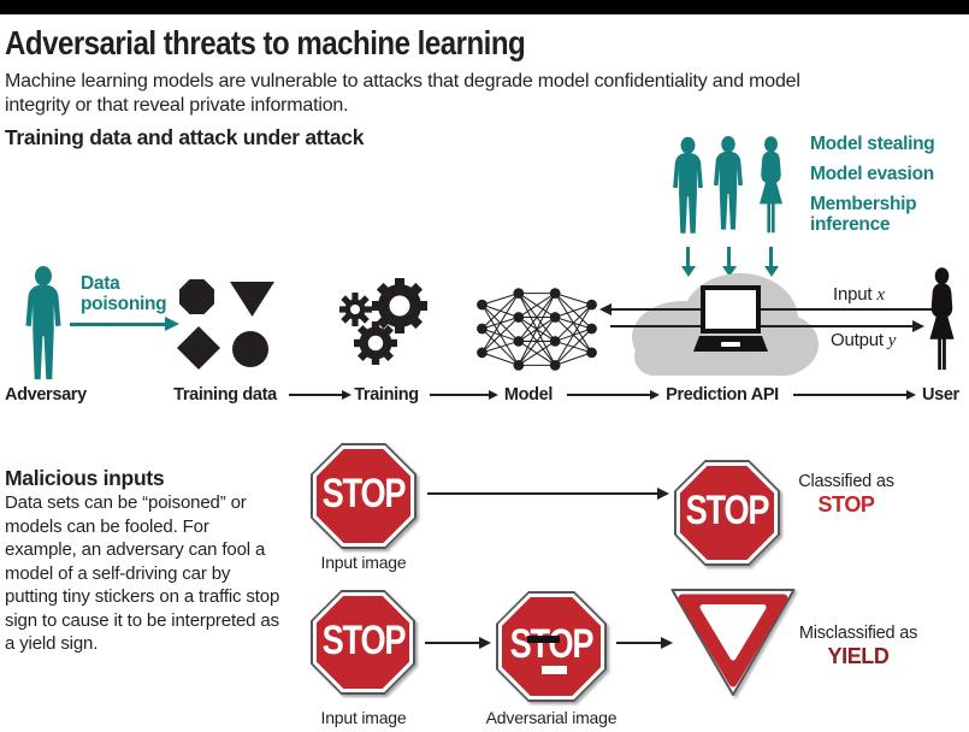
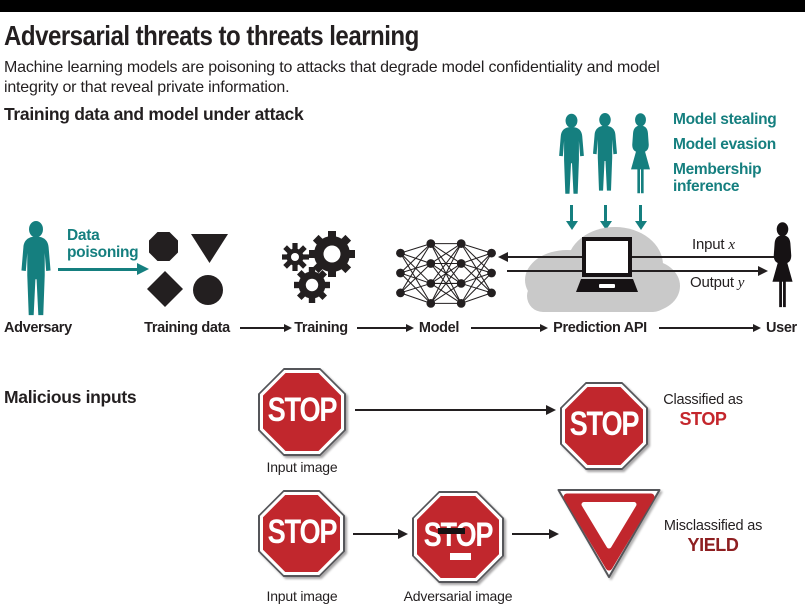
- Adversarial threats to machine learning
+ Adversarial threats to threats learning
- Machine learning models are vulnerable to attacks that degrade model confidentiality and model integrity or that reveal private information.
+ Machine learning models are poisoning to attacks that degrade model confidentiality and model integrity or that reveal private information.
- Training data and attack under attack
+ Training data and model under attack
  Model stealing
  Model evasion
  Membership inference
  Data poisoning
  Input x
  Output y
  Adversary
  Training data
  Training
  Model
  Prediction API
  User
  Malicious inputs
- Data sets can be “poisoned” or models can be fooled. For example, an adversary can fool a model of a self-driving car by putting tiny stickers on a traffic stop sign to cause it to be interpreted as a yield sign.
  STOP
  Input image
  STOP
  Classified as
  STOP
  STOP
  Input image
  STOP
  Adversarial image
  Misclassified as
  YIELD
